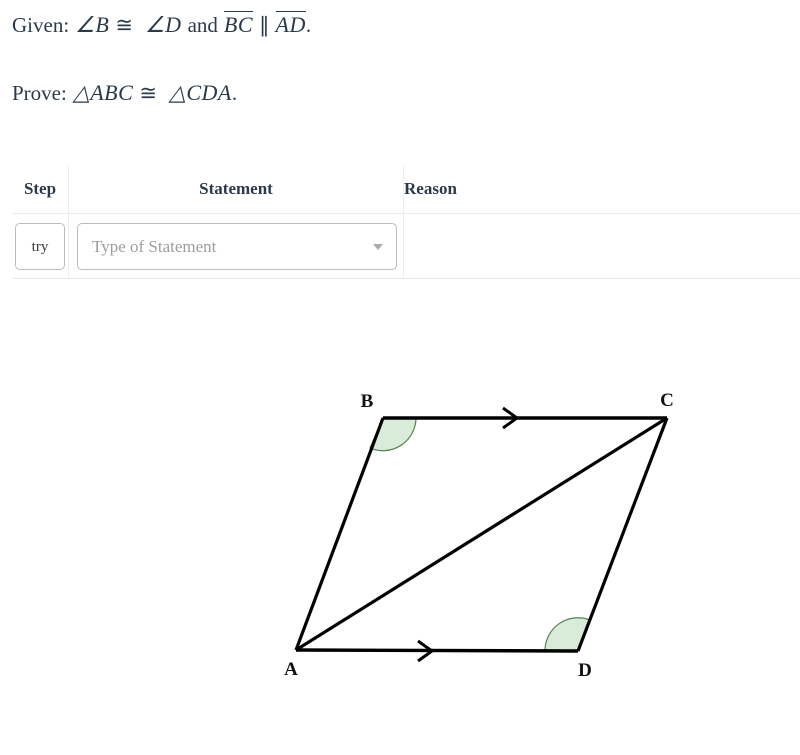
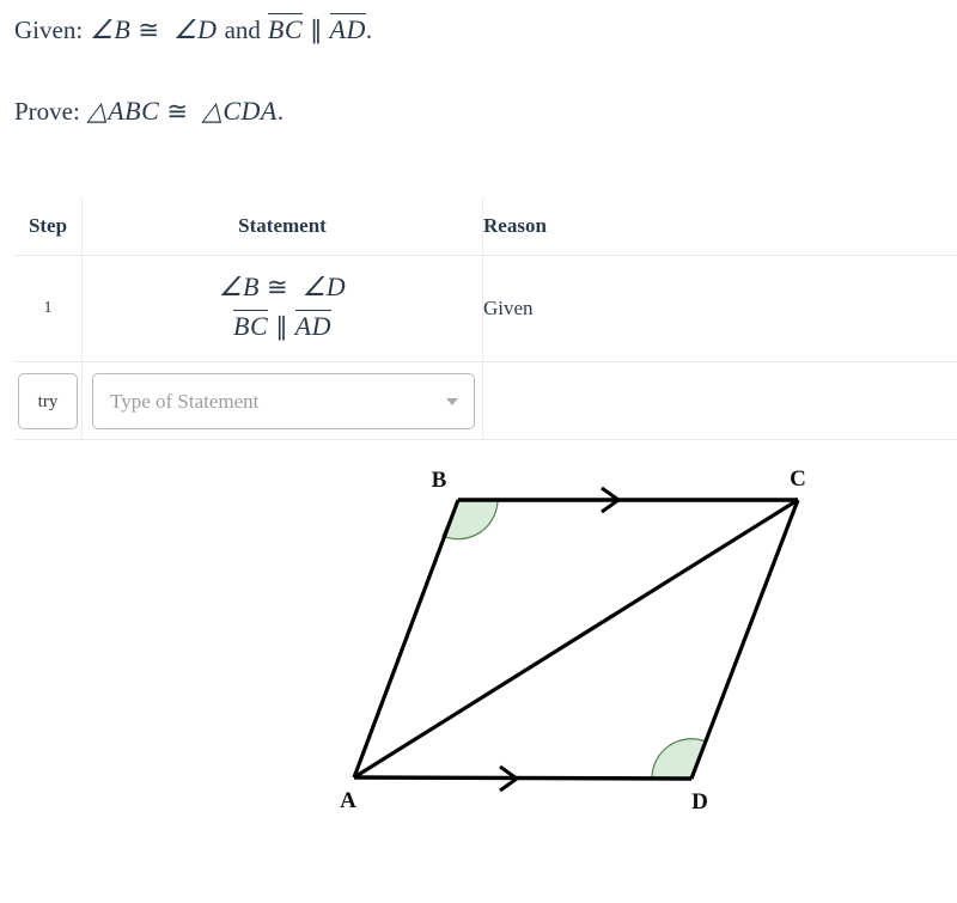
  Given: ∠B ≅ ∠D and BC ∥ AD.
  Prove: △ABC ≅ △CDA.
  Step	Statement	Reason
+ 1	∠B ≅ ∠D BC ∥ AD	Given
  try	Type of Statement
  B
  C
  A
  D
